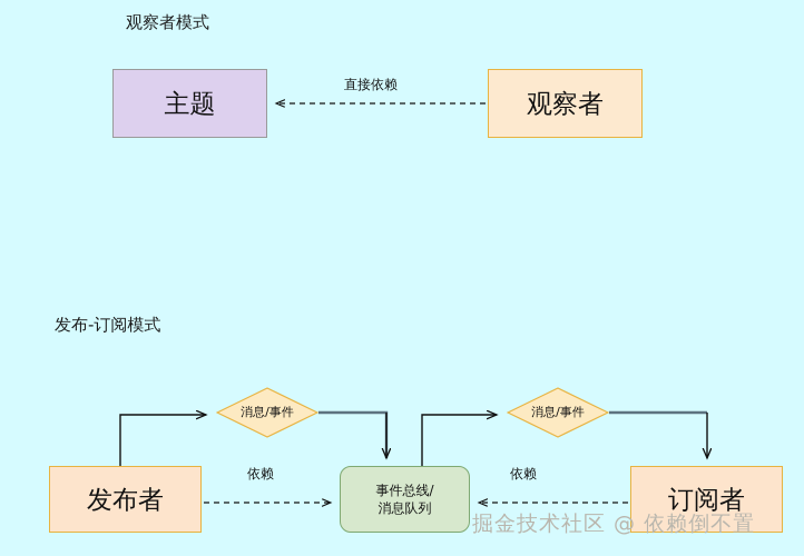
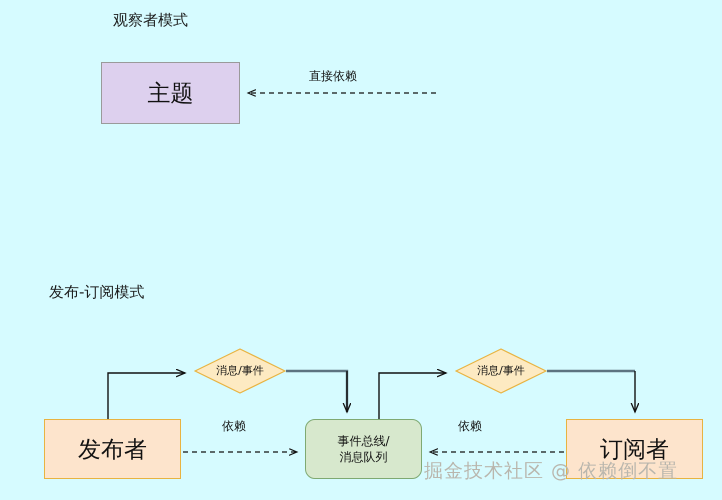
  观察者模式
  发布-订阅模式
  主题
- 观察者
  直接依赖
  发布者
  事件总线/
  消息队列
  订阅者
  消息/事件
  消息/事件
  依赖
  依赖
  掘金技术社区 @ 依赖倒不置
